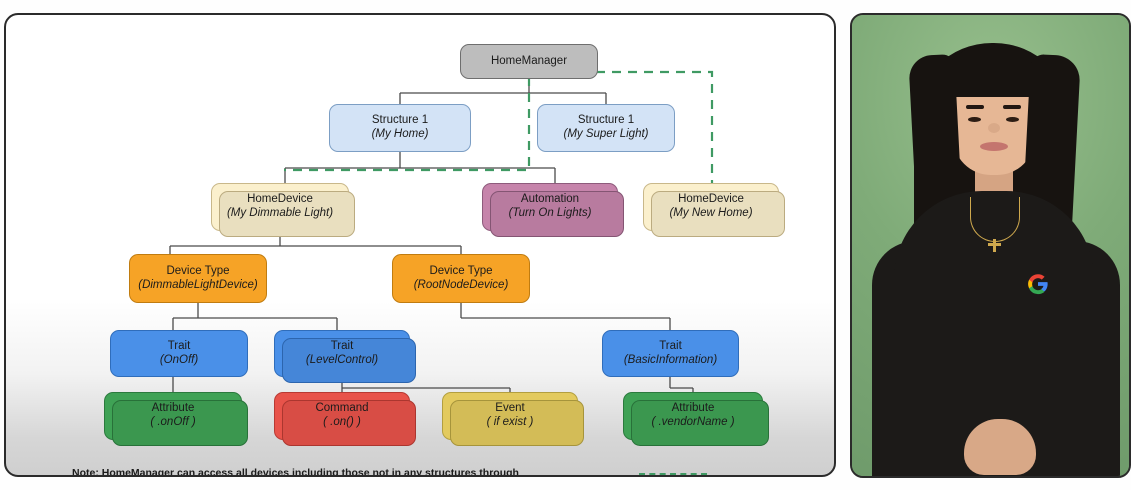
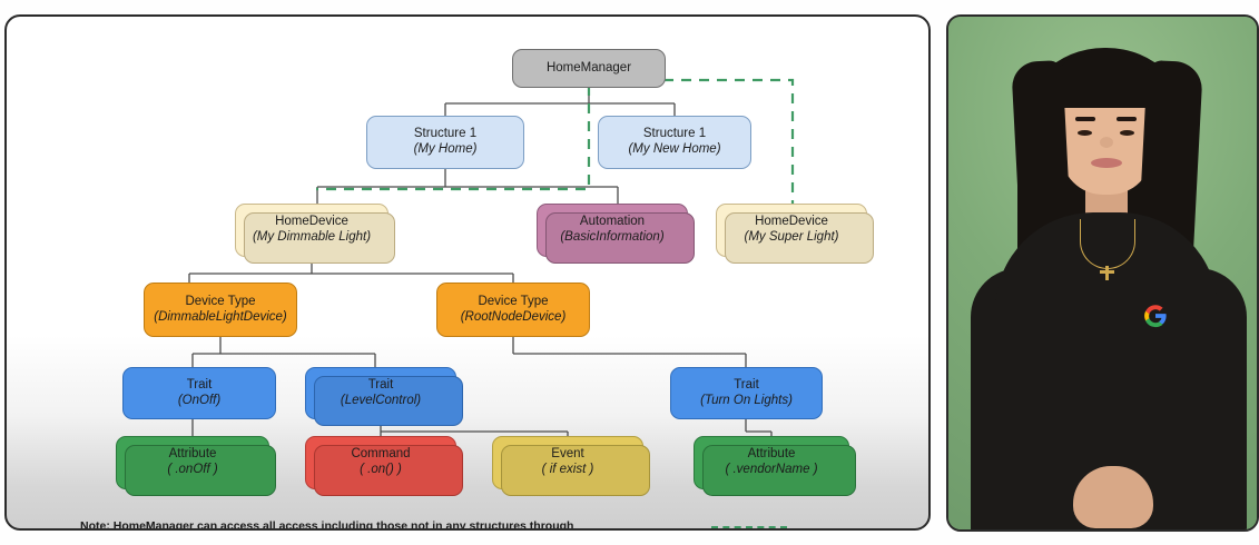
  HomeManager
  Structure 1
  (My Home)
  Structure 1
- (My Super Light)
+ (My New Home)
  HomeDevice
  (My Dimmable Light)
  Automation
- (Turn On Lights)
+ (BasicInformation)
  HomeDevice
- (My New Home)
+ (My Super Light)
  Device Type
  (DimmableLightDevice)
  Device Type
  (RootNodeDevice)
  Trait
  (OnOff)
  Trait
  (LevelControl)
  Trait
- (BasicInformation)
+ (Turn On Lights)
  Attribute
  ( .onOff )
  Command
  ( .on() )
  Event
  ( if exist )
  Attribute
  ( .vendorName )
- Note: HomeManager can access all devices including those not in any structures through
+ Note: HomeManager can access all access including those not in any structures through
